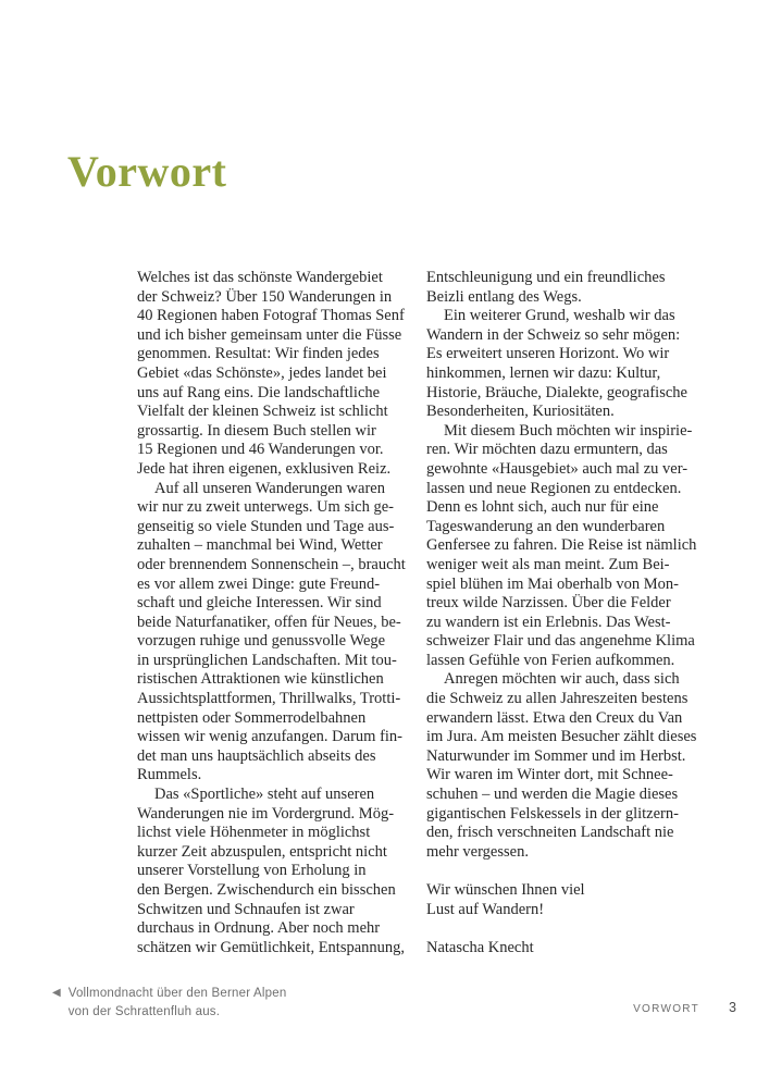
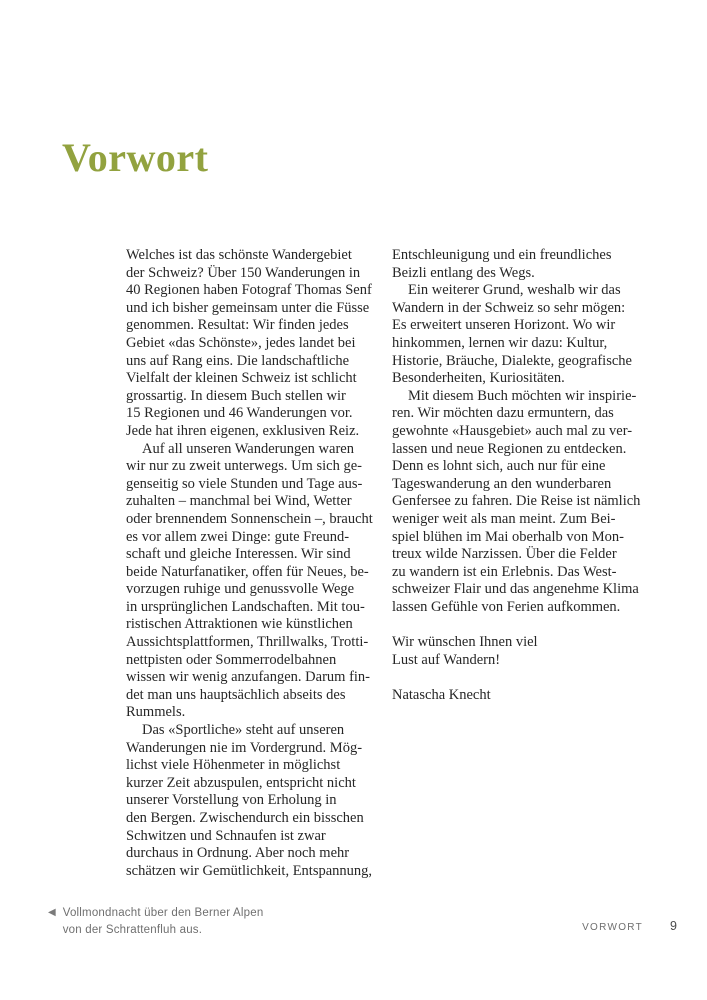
  Vorwort
  Welches ist das schönste Wandergebiet
  der Schweiz? Über 150 Wanderungen in
  40 Regionen haben Fotograf Thomas Senf
  und ich bisher gemeinsam unter die Füsse
  genommen. Resultat: Wir finden jedes
  Gebiet «das Schönste», jedes landet bei
  uns auf Rang eins. Die landschaftliche
  Vielfalt der kleinen Schweiz ist schlicht
  grossartig. In diesem Buch stellen wir
  15 Regionen und 46 Wanderungen vor.
  Jede hat ihren eigenen, exklusiven Reiz.
  Auf all unseren Wanderungen waren
  wir nur zu zweit unterwegs. Um sich ge-
  genseitig so viele Stunden und Tage aus-
  zuhalten – manchmal bei Wind, Wetter
  oder brennendem Sonnenschein –, braucht
  es vor allem zwei Dinge: gute Freund-
  schaft und gleiche Interessen. Wir sind
  beide Naturfanatiker, offen für Neues, be-
  vorzugen ruhige und genussvolle Wege
  in ursprünglichen Landschaften. Mit tou-
  ristischen Attraktionen wie künstlichen
  Aussichtsplattformen, Thrillwalks, Trotti-
  nettpisten oder Sommerrodelbahnen
  wissen wir wenig anzufangen. Darum fin-
  det man uns hauptsächlich abseits des
  Rummels.
  Das «Sportliche» steht auf unseren
  Wanderungen nie im Vordergrund. Mög-
  lichst viele Höhenmeter in möglichst
  kurzer Zeit abzuspulen, entspricht nicht
  unserer Vorstellung von Erholung in
  den Bergen. Zwischendurch ein bisschen
  Schwitzen und Schnaufen ist zwar
  durchaus in Ordnung. Aber noch mehr
  schätzen wir Gemütlichkeit, Entspannung,
  Entschleunigung und ein freundliches
  Beizli entlang des Wegs.
  Ein weiterer Grund, weshalb wir das
  Wandern in der Schweiz so sehr mögen:
  Es erweitert unseren Horizont. Wo wir
  hinkommen, lernen wir dazu: Kultur,
  Historie, Bräuche, Dialekte, geografische
  Besonderheiten, Kuriositäten.
  Mit diesem Buch möchten wir inspirie-
  ren. Wir möchten dazu ermuntern, das
  gewohnte «Hausgebiet» auch mal zu ver-
  lassen und neue Regionen zu entdecken.
  Denn es lohnt sich, auch nur für eine
  Tageswanderung an den wunderbaren
  Genfersee zu fahren. Die Reise ist nämlich
  weniger weit als man meint. Zum Bei-
  spiel blühen im Mai oberhalb von Mon-
  treux wilde Narzissen. Über die Felder
  zu wandern ist ein Erlebnis. Das West-
  schweizer Flair und das angenehme Klima
  lassen Gefühle von Ferien aufkommen.
- Anregen möchten wir auch, dass sich
- die Schweiz zu allen Jahreszeiten bestens
- erwandern lässt. Etwa den Creux du Van
- im Jura. Am meisten Besucher zählt dieses
- Naturwunder im Sommer und im Herbst.
- Wir waren im Winter dort, mit Schnee-
- schuhen – und werden die Magie dieses
- gigantischen Felskessels in der glitzern-
- den, frisch verschneiten Landschaft nie
- mehr vergessen.
  Wir wünschen Ihnen viel
  Lust auf Wandern!
  Natascha Knecht
  ◀
  Vollmondnacht über den Berner Alpen
  von der Schrattenfluh aus.
  VORWORT
- 3
+ 9
